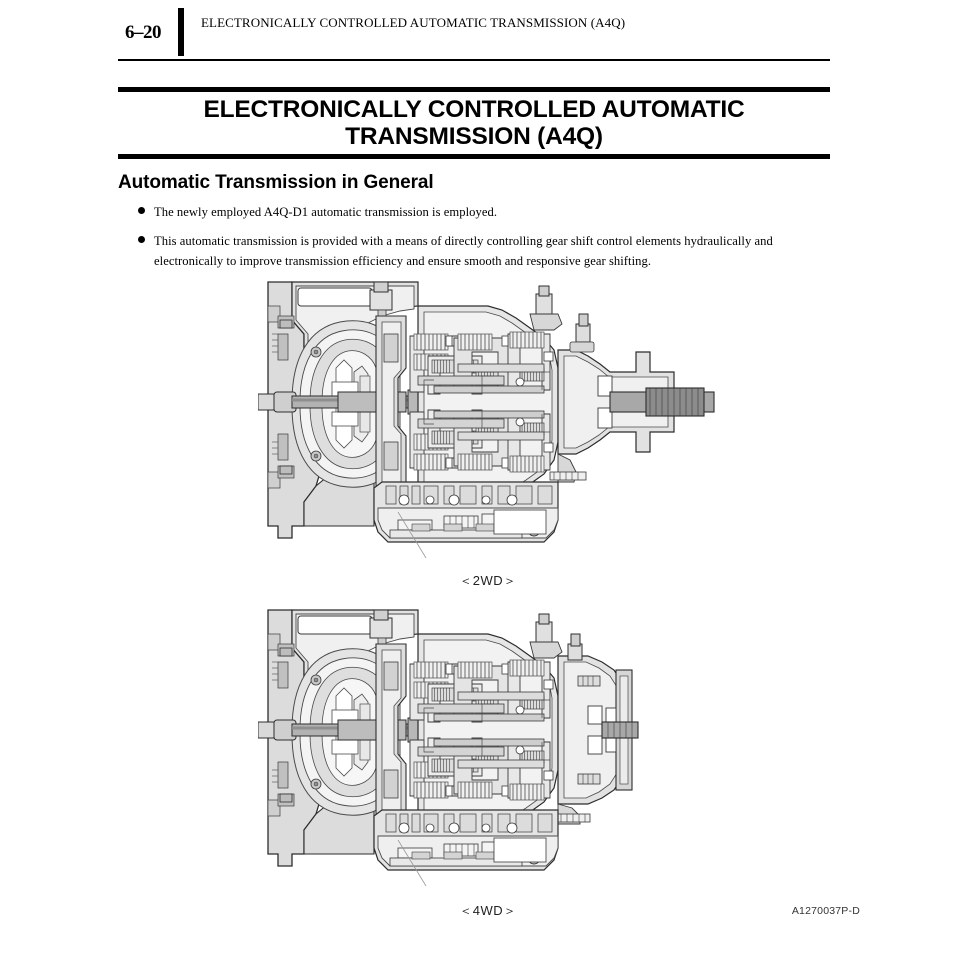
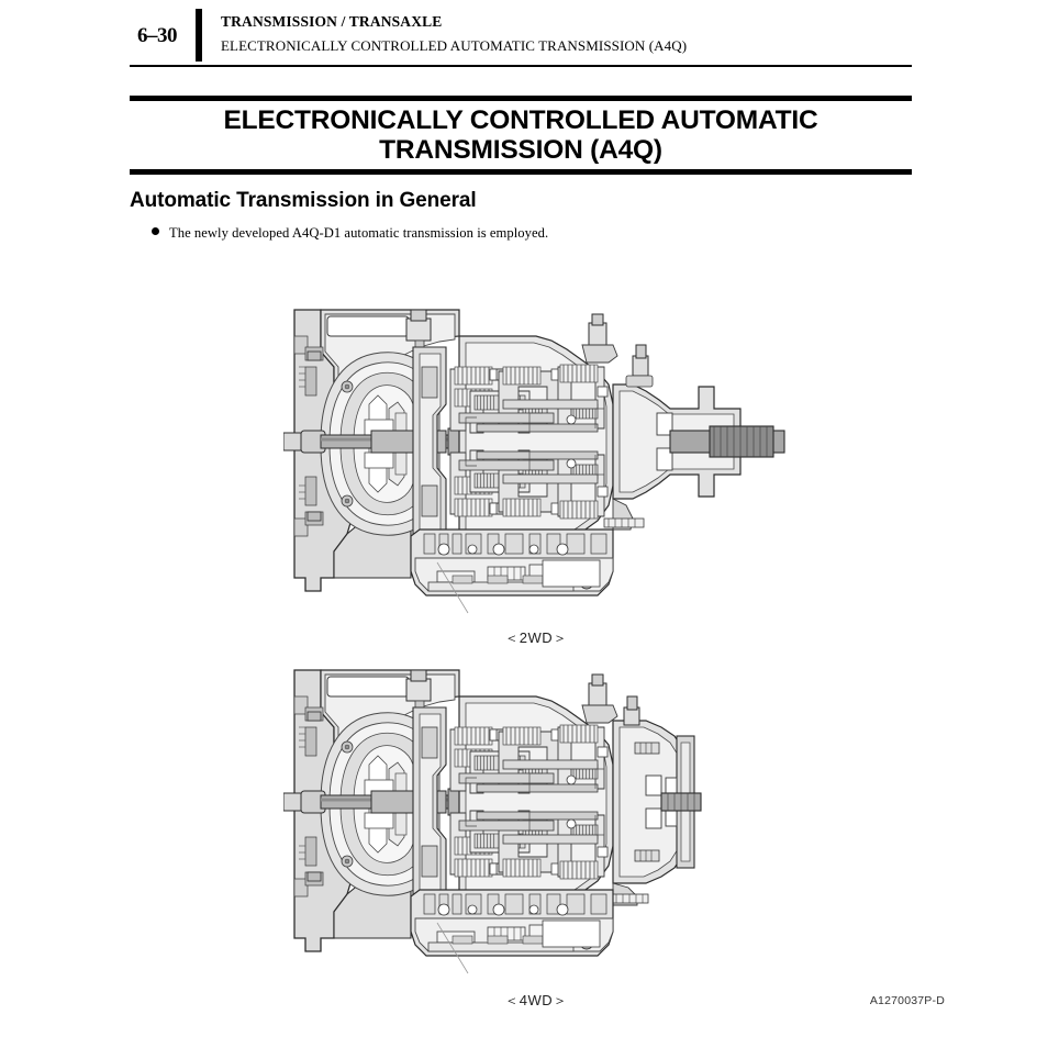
- 6–20
+ 6–30
+ TRANSMISSION / TRANSAXLE
  ELECTRONICALLY CONTROLLED AUTOMATIC TRANSMISSION (A4Q)
  ELECTRONICALLY CONTROLLED AUTOMATIC TRANSMISSION (A4Q)
  Automatic Transmission in General
- The newly employed A4Q-D1 automatic transmission is employed.
+ The newly developed A4Q-D1 automatic transmission is employed.
- This automatic transmission is provided with a means of directly controlling gear shift control elements hydraulically and electronically to improve transmission efficiency and ensure smooth and responsive gear shifting.
  ＜2WD＞
  ＜4WD＞
  A1270037P-D
